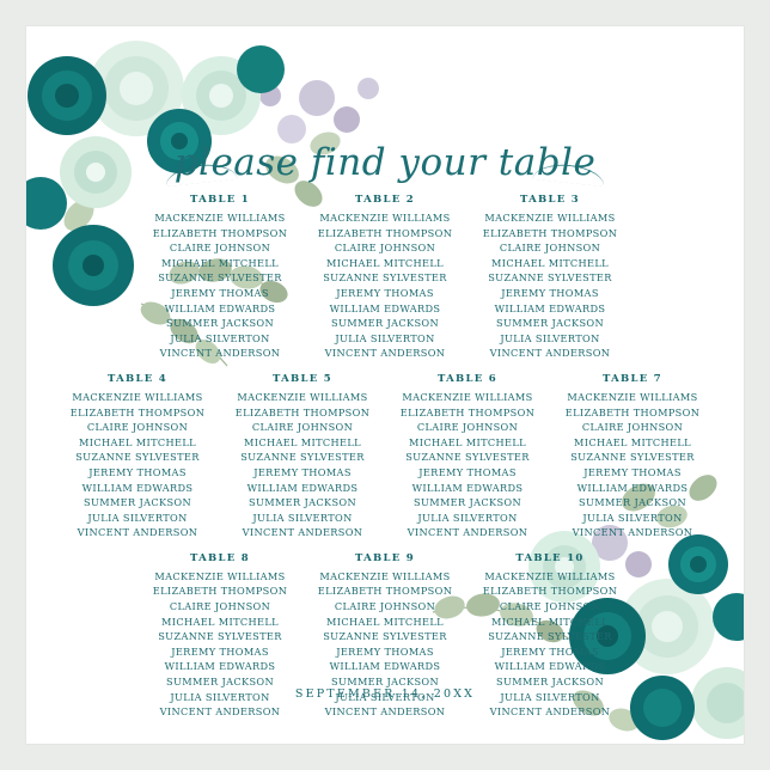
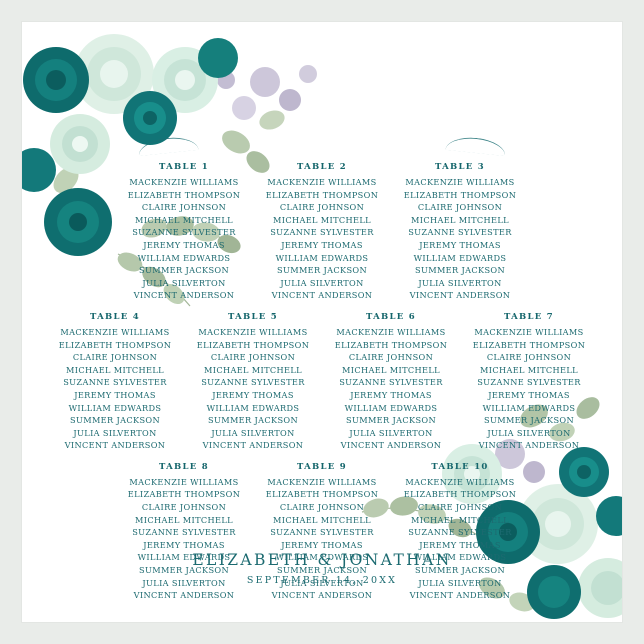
- please find your table
  TABLE 1
  MACKENZIE WILLIAMS
  ELIZABETH THOMPSON
  CLAIRE JOHNSON
  MICHAEL MITCHELL
  SUZANNE SYLVESTER
  JEREMY THOMAS
  WILLIAM EDWARDS
  SUMMER JACKSON
  JULIA SILVERTON
  VINCENT ANDERSON
  TABLE 2
  MACKENZIE WILLIAMS
  ELIZABETH THOMPSON
  CLAIRE JOHNSON
  MICHAEL MITCHELL
  SUZANNE SYLVESTER
  JEREMY THOMAS
  WILLIAM EDWARDS
  SUMMER JACKSON
  JULIA SILVERTON
  VINCENT ANDERSON
  TABLE 3
  MACKENZIE WILLIAMS
  ELIZABETH THOMPSON
  CLAIRE JOHNSON
  MICHAEL MITCHELL
  SUZANNE SYLVESTER
  JEREMY THOMAS
  WILLIAM EDWARDS
  SUMMER JACKSON
  JULIA SILVERTON
  VINCENT ANDERSON
  TABLE 4
  MACKENZIE WILLIAMS
  ELIZABETH THOMPSON
  CLAIRE JOHNSON
  MICHAEL MITCHELL
  SUZANNE SYLVESTER
  JEREMY THOMAS
  WILLIAM EDWARDS
  SUMMER JACKSON
  JULIA SILVERTON
  VINCENT ANDERSON
  TABLE 5
  MACKENZIE WILLIAMS
  ELIZABETH THOMPSON
  CLAIRE JOHNSON
  MICHAEL MITCHELL
  SUZANNE SYLVESTER
  JEREMY THOMAS
  WILLIAM EDWARDS
  SUMMER JACKSON
  JULIA SILVERTON
  VINCENT ANDERSON
  TABLE 6
  MACKENZIE WILLIAMS
  ELIZABETH THOMPSON
  CLAIRE JOHNSON
  MICHAEL MITCHELL
  SUZANNE SYLVESTER
  JEREMY THOMAS
  WILLIAM EDWARDS
  SUMMER JACKSON
  JULIA SILVERTON
  VINCENT ANDERSON
  TABLE 7
  MACKENZIE WILLIAMS
  ELIZABETH THOMPSON
  CLAIRE JOHNSON
  MICHAEL MITCHELL
  SUZANNE SYLVESTER
  JEREMY THOMAS
  WILLIAM EDWARDS
  SUMMER JACKSON
  JULIA SILVERTON
  VINCENT ANDERSON
  TABLE 8
  MACKENZIE WILLIAMS
  ELIZABETH THOMPSON
  CLAIRE JOHNSON
  MICHAEL MITCHELL
  SUZANNE SYLVESTER
  JEREMY THOMAS
  WILLIAM EDWARDS
  SUMMER JACKSON
  JULIA SILVERTON
  VINCENT ANDERSON
  TABLE 9
  MACKENZIE WILLIAMS
  ELIZABETH THOMPSON
  CLAIRE JOHNSON
  MICHAEL MITCHELL
  SUZANNE SYLVESTER
  JEREMY THOMAS
  WILLIAM EDWARDS
  SUMMER JACKSON
  JULIA SILVERTON
  VINCENT ANDERSON
  TABLE 10
  MACKENZIE WILLIAMS
  ELIZABETH THOMPSON
  CLAIRE JOHNSON
  MICHAEL MITCHELL
  SUZANNE SYLVESTER
  JEREMY THOMAS
  WILLIAM EDWARDS
  SUMMER JACKSON
  JULIA SILVERTON
  VINCENT ANDERSON
+ ELIZABETH & JONATHAN
  SEPTEMBER 14, 20XX
